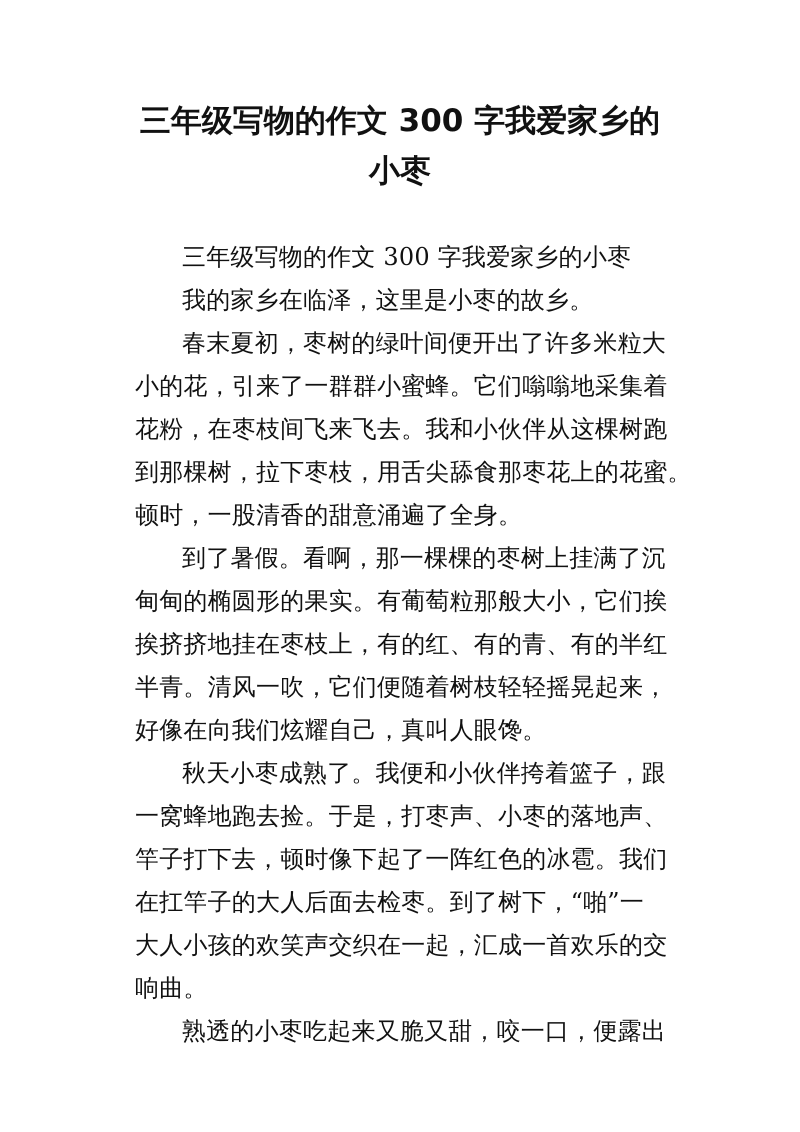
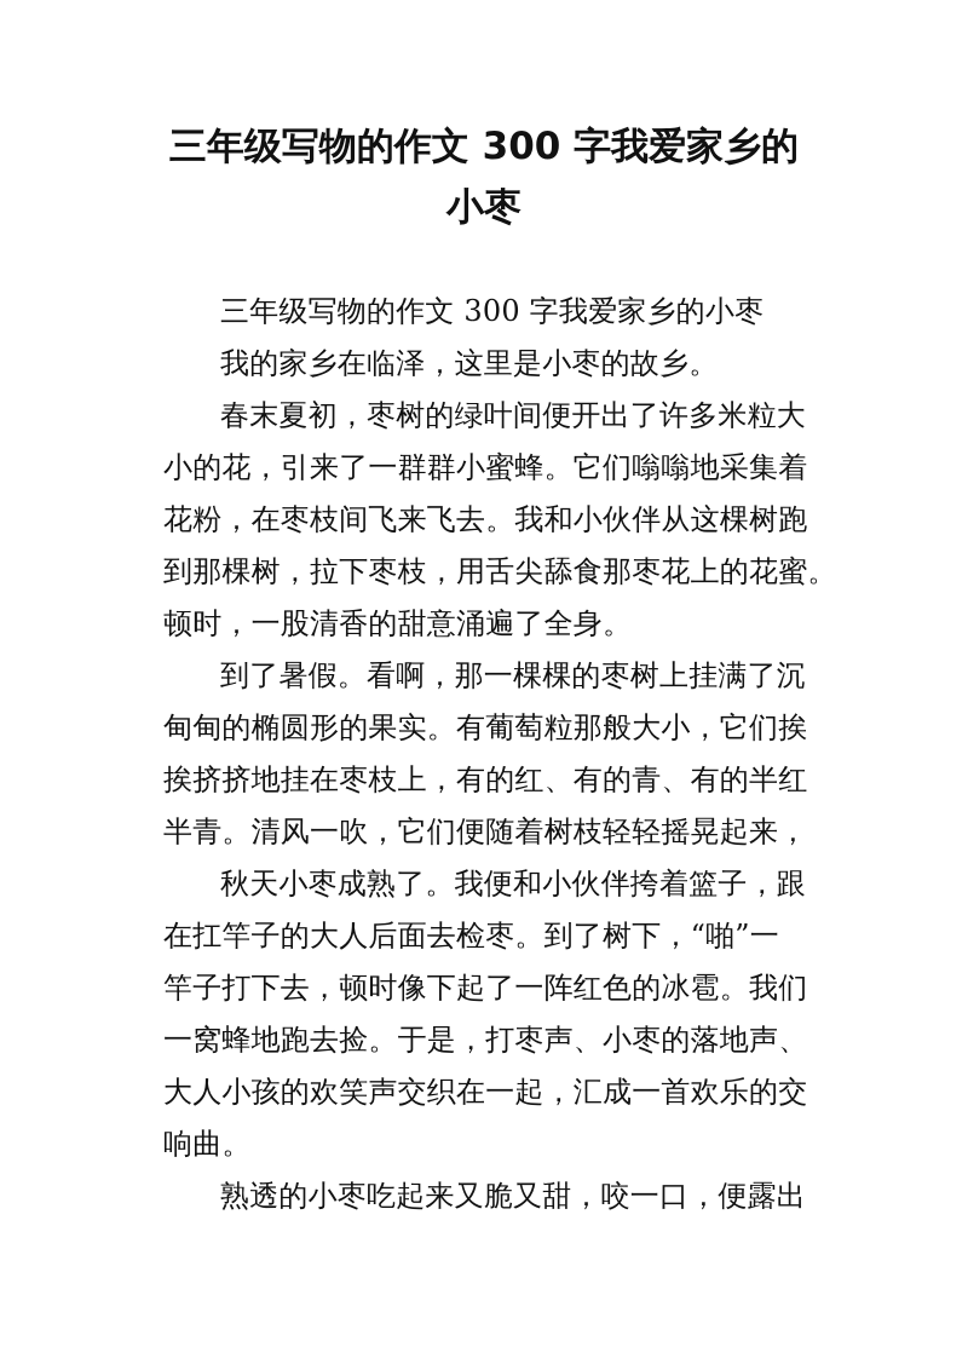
  三年级写物的作文 300 字我爱家乡的
  小枣
  三年级写物的作文 300 字我爱家乡的小枣
  我的家乡在临泽，这里是小枣的故乡。
  春末夏初，枣树的绿叶间便开出了许多米粒大
  小的花，引来了一群群小蜜蜂。它们嗡嗡地采集着
  花粉，在枣枝间飞来飞去。我和小伙伴从这棵树跑
  到那棵树，拉下枣枝，用舌尖舔食那枣花上的花蜜。
  顿时，一股清香的甜意涌遍了全身。
  到了暑假。看啊，那一棵棵的枣树上挂满了沉
  甸甸的椭圆形的果实。有葡萄粒那般大小，它们挨
  挨挤挤地挂在枣枝上，有的红、有的青、有的半红
  半青。清风一吹，它们便随着树枝轻轻摇晃起来，
- 好像在向我们炫耀自己，真叫人眼馋。
  秋天小枣成熟了。我便和小伙伴挎着篮子，跟
- 一窝蜂地跑去捡。于是，打枣声、小枣的落地声、
+ 在扛竿子的大人后面去检枣。到了树下，“啪”一
  竿子打下去，顿时像下起了一阵红色的冰雹。我们
- 在扛竿子的大人后面去检枣。到了树下，“啪”一
+ 一窝蜂地跑去捡。于是，打枣声、小枣的落地声、
  大人小孩的欢笑声交织在一起，汇成一首欢乐的交
  响曲。
  熟透的小枣吃起来又脆又甜，咬一口，便露出
